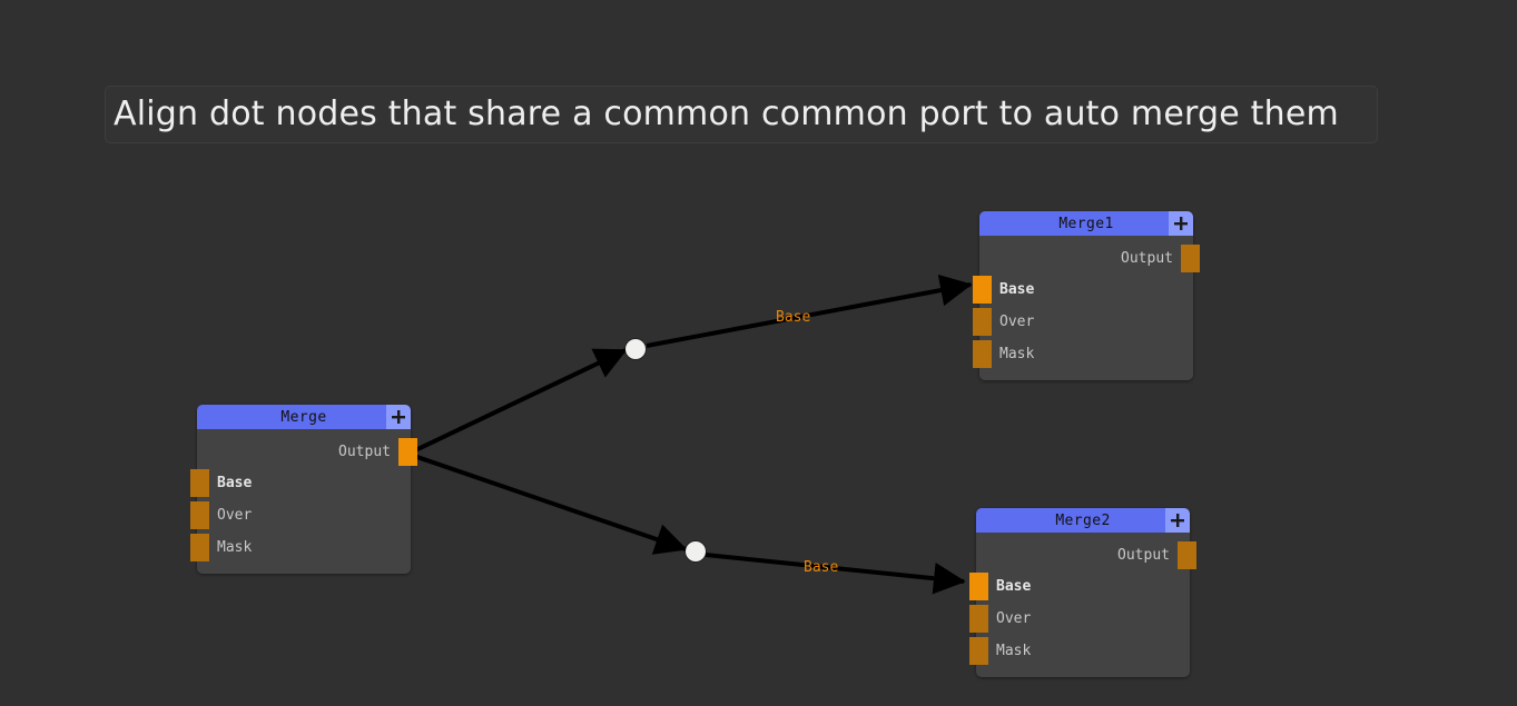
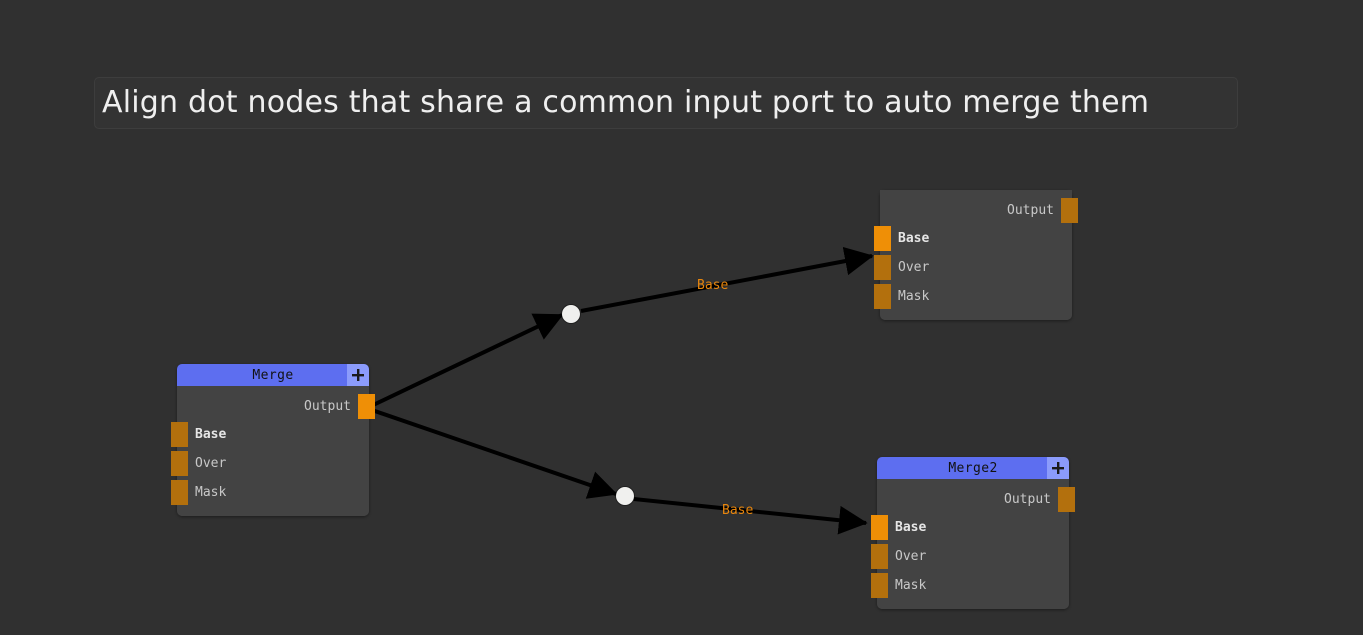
  Base
  Base
  Merge
  Output
  Base
  Over
  Mask
- Merge1
  Output
  Base
  Over
  Mask
  Merge2
  Output
  Base
  Over
  Mask
- Align dot nodes that share a common common port to auto merge them
+ Align dot nodes that share a common input port to auto merge them
